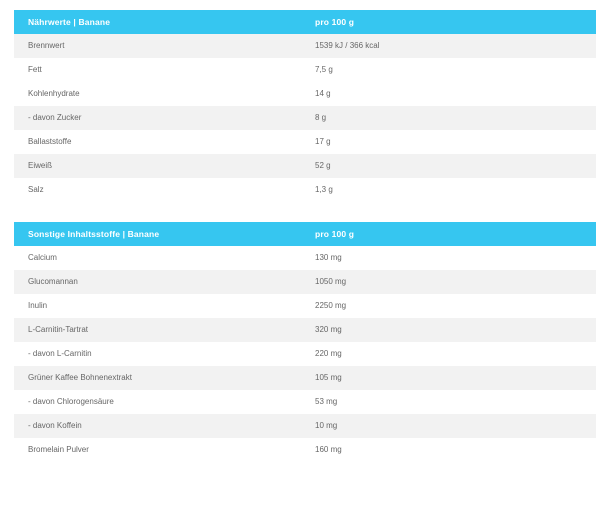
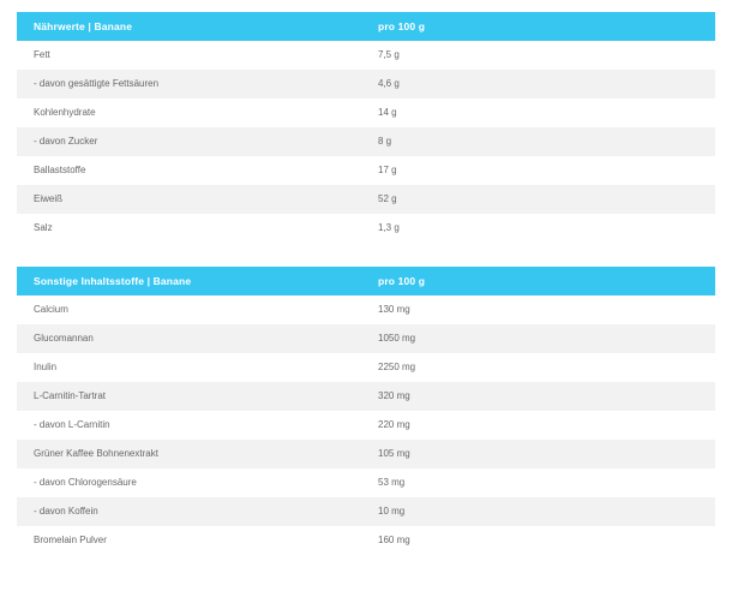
  Nährwerte | Banane	pro 100 g
- Brennwert	1539 kJ / 366 kcal
  Fett	7,5 g
+ - davon gesättigte Fettsäuren	4,6 g
  Kohlenhydrate	14 g
  - davon Zucker	8 g
  Ballaststoffe	17 g
  Eiweiß	52 g
  Salz	1,3 g
  Sonstige Inhaltsstoffe | Banane	pro 100 g
  Calcium	130 mg
  Glucomannan	1050 mg
  Inulin	2250 mg
  L-Carnitin-Tartrat	320 mg
  - davon L-Carnitin	220 mg
  Grüner Kaffee Bohnenextrakt	105 mg
  - davon Chlorogensäure	53 mg
  - davon Koffein	10 mg
  Bromelain Pulver	160 mg
